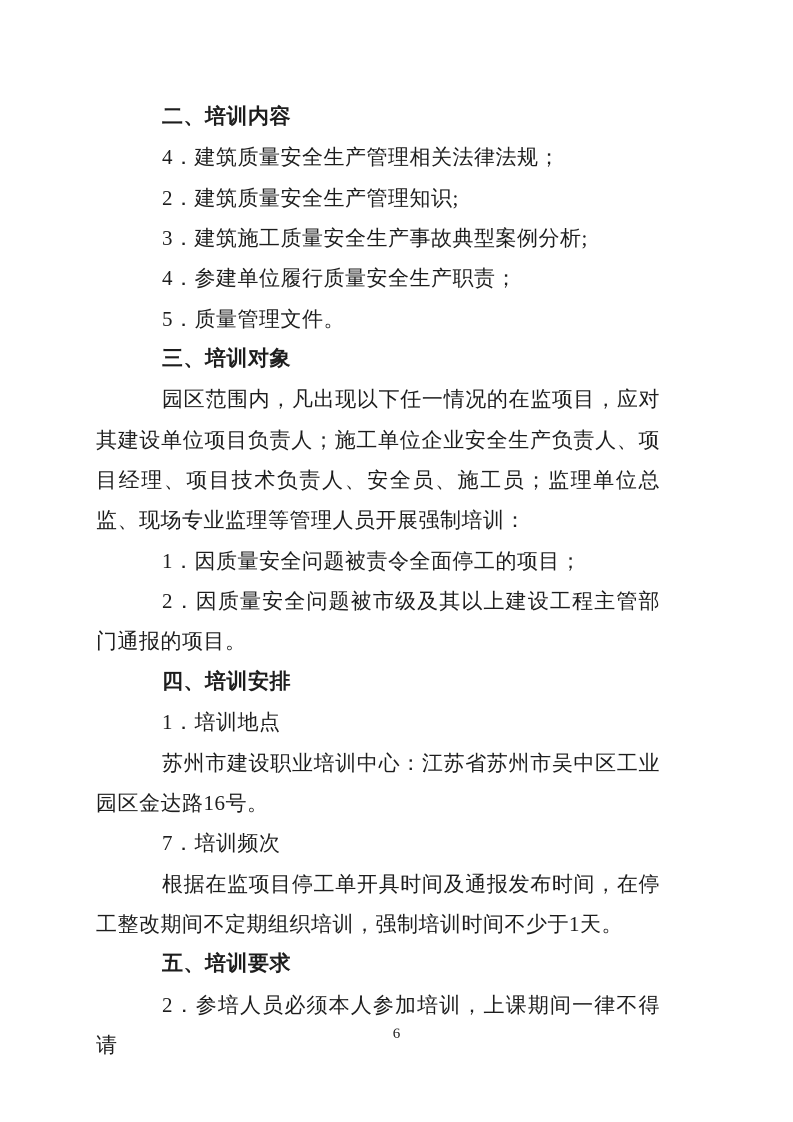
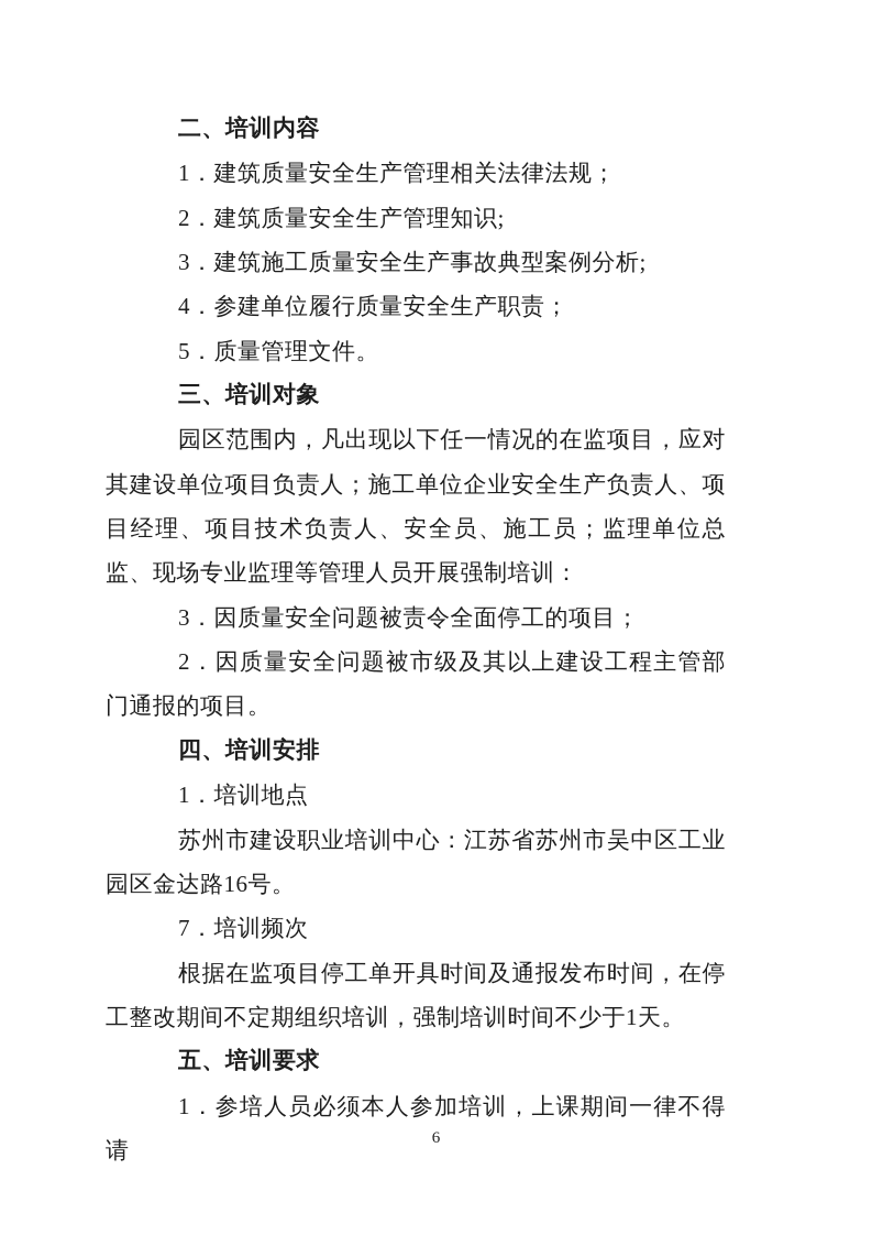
  二、培训内容
- 4．建筑质量安全生产管理相关法律法规；
+ 1．建筑质量安全生产管理相关法律法规；
  2．建筑质量安全生产管理知识;
  3．建筑施工质量安全生产事故典型案例分析;
  4．参建单位履行质量安全生产职责；
  5．质量管理文件。
  三、培训对象
  园区范围内，凡出现以下任一情况的在监项目，应对其建设单位项目负责人；施工单位企业安全生产负责人、项目经理、项目技术负责人、安全员、施工员；监理单位总监、现场专业监理等管理人员开展强制培训：
- 1．因质量安全问题被责令全面停工的项目；
+ 3．因质量安全问题被责令全面停工的项目；
  2．因质量安全问题被市级及其以上建设工程主管部门通报的项目。
  四、培训安排
  1．培训地点
  苏州市建设职业培训中心：江苏省苏州市吴中区工业园区金达路16号。
  7．培训频次
  根据在监项目停工单开具时间及通报发布时间，在停工整改期间不定期组织培训，强制培训时间不少于1天。
  五、培训要求
- 2．参培人员必须本人参加培训，上课期间一律不得请
+ 1．参培人员必须本人参加培训，上课期间一律不得请
  6
